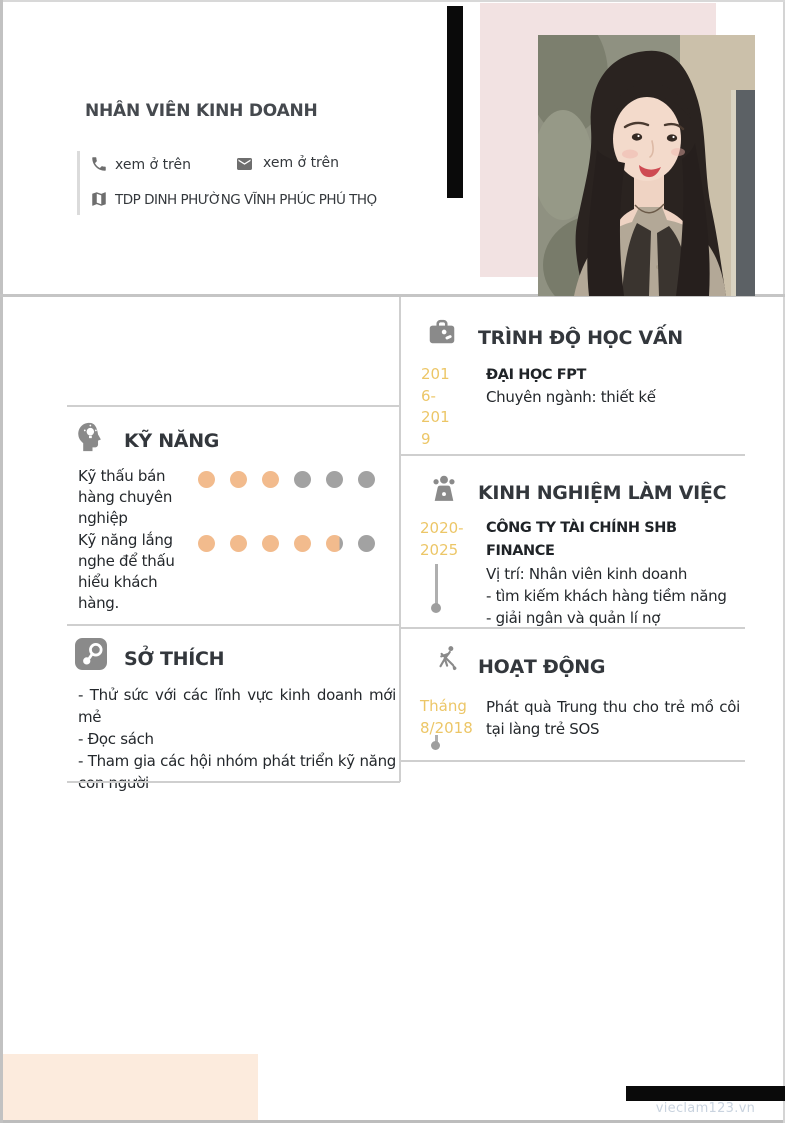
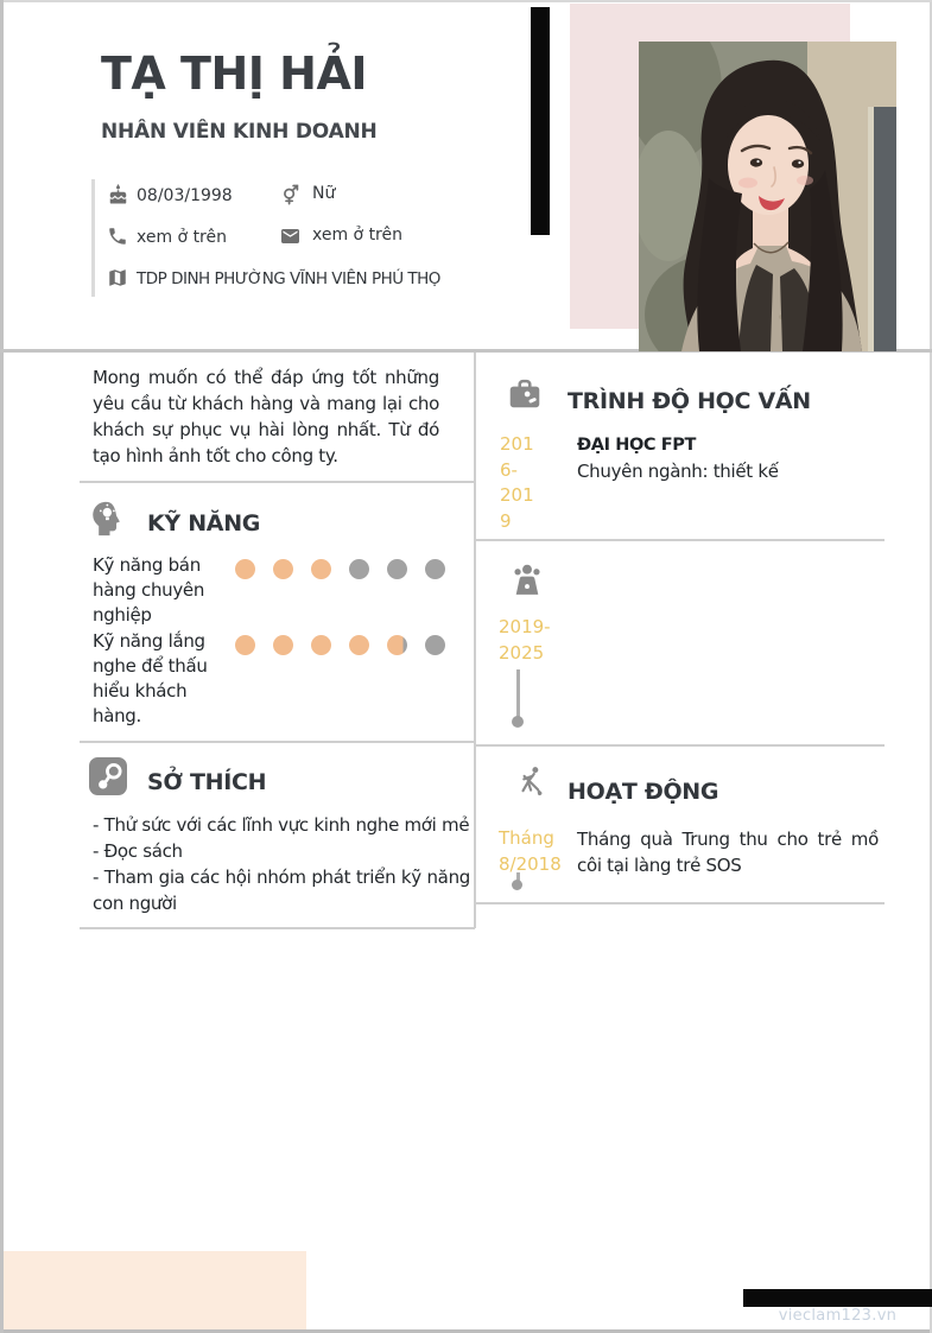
+ TẠ THỊ HẢI
  NHÂN VIÊN KINH DOANH
+ 08/03/1998
+ Nữ
  xem ở trên
  xem ở trên
- TDP DINH PHƯỜNG VĨNH PHÚC PHÚ THỌ
+ TDP DINH PHƯỜNG VĨNH VIÊN PHÚ THỌ
+ Mong muốn có thể đáp ứng tốt những yêu cầu từ khách hàng và mang lại cho khách sự phục vụ hài lòng nhất. Từ đó tạo hình ảnh tốt cho công ty.
  KỸ NĂNG
- Kỹ thấu bán hàng chuyên nghiệp
+ Kỹ năng bán hàng chuyên nghiệp
  Kỹ năng lắng nghe để thấu hiểu khách hàng.
  SỞ THÍCH
- - Thử sức với các lĩnh vực kinh doanh mới mẻ
+ - Thử sức với các lĩnh vực kinh nghe mới mẻ
  - Đọc sách
  - Tham gia các hội nhóm phát triển kỹ năng con người
  TRÌNH ĐỘ HỌC VẤN
  2016-2019
  ĐẠI HỌC FPT
  Chuyên ngành: thiết kế
- KINH NGHIỆM LÀM VIỆC
- 2020-2025
+ 2019-2025
- CÔNG TY TÀI CHÍNH SHB FINANCE
- Vị trí: Nhân viên kinh doanh
- - tìm kiếm khách hàng tiềm năng
- - giải ngân và quản lí nợ
  HOẠT ĐỘNG
  Tháng 8/2018
- Phát quà Trung thu cho trẻ mồ côi tại làng trẻ SOS
+ Tháng quà Trung thu cho trẻ mồ côi tại làng trẻ SOS
  vieclam123.vn
